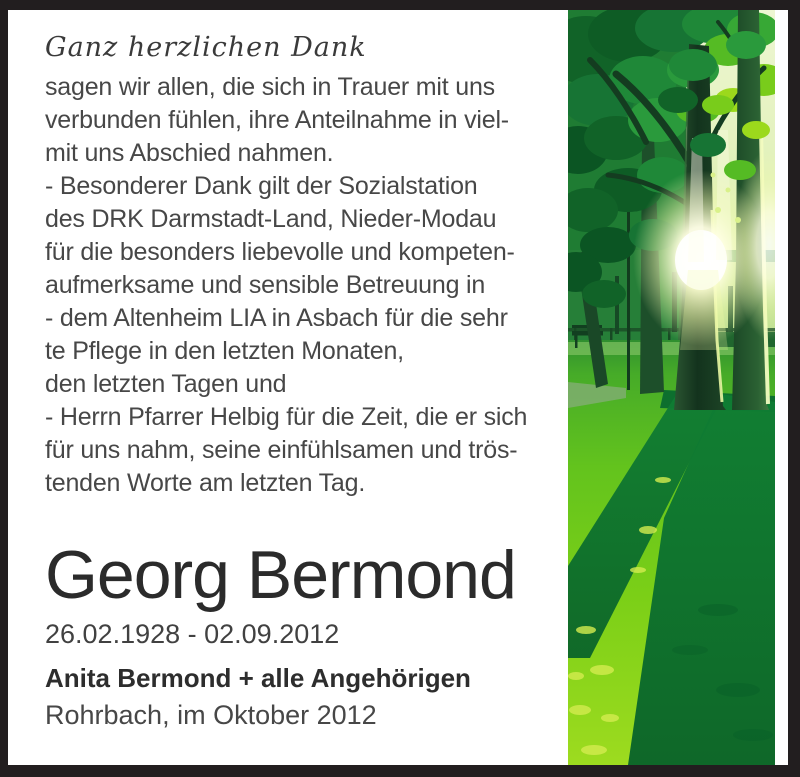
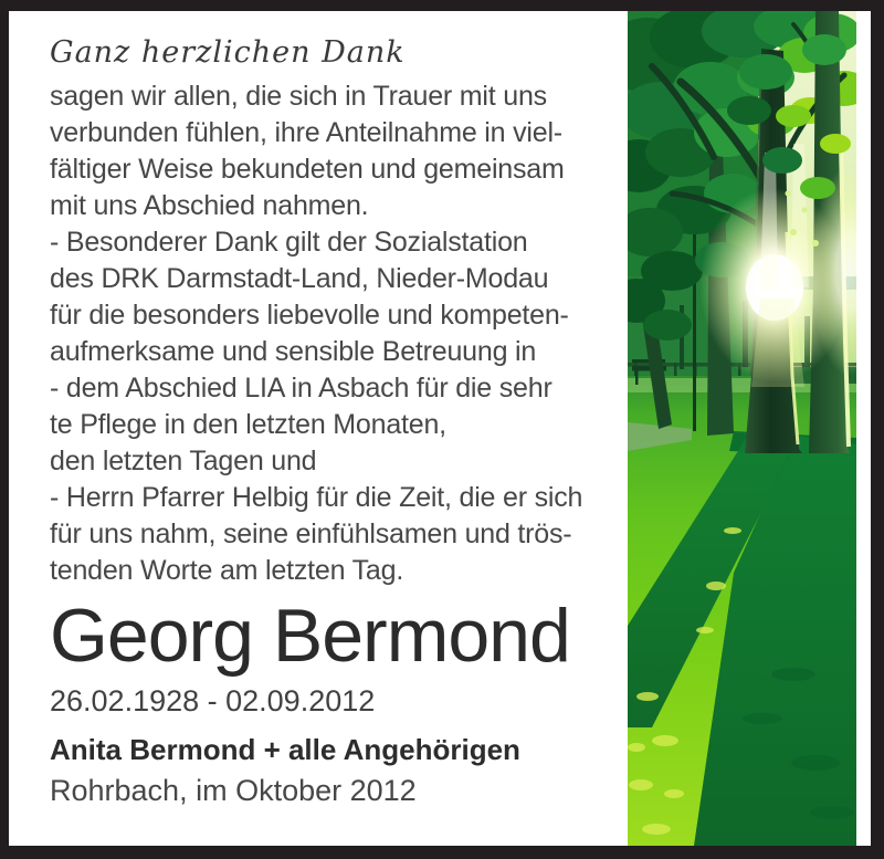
  Ganz herzlichen Dank
  sagen wir allen, die sich in Trauer mit uns
  verbunden fühlen, ihre Anteilnahme in viel-
+ fältiger Weise bekundeten und gemeinsam
  mit uns Abschied nahmen.
  - Besonderer Dank gilt der Sozialstation
  des DRK Darmstadt-Land, Nieder-Modau
  für die besonders liebevolle und kompeten-
  aufmerksame und sensible Betreuung in
- - dem Altenheim LIA in Asbach für die sehr
+ - dem Abschied LIA in Asbach für die sehr
  te Pflege in den letzten Monaten,
  den letzten Tagen und
  - Herrn Pfarrer Helbig für die Zeit, die er sich
  für uns nahm, seine einfühlsamen und trös-
  tenden Worte am letzten Tag.
  Georg Bermond
  26.02.1928 - 02.09.2012
  Anita Bermond + alle Angehörigen
  Rohrbach, im Oktober 2012
